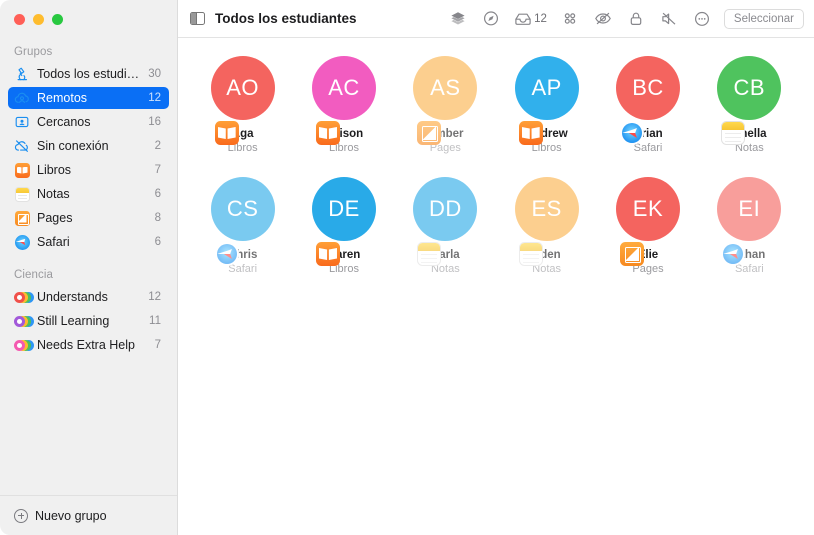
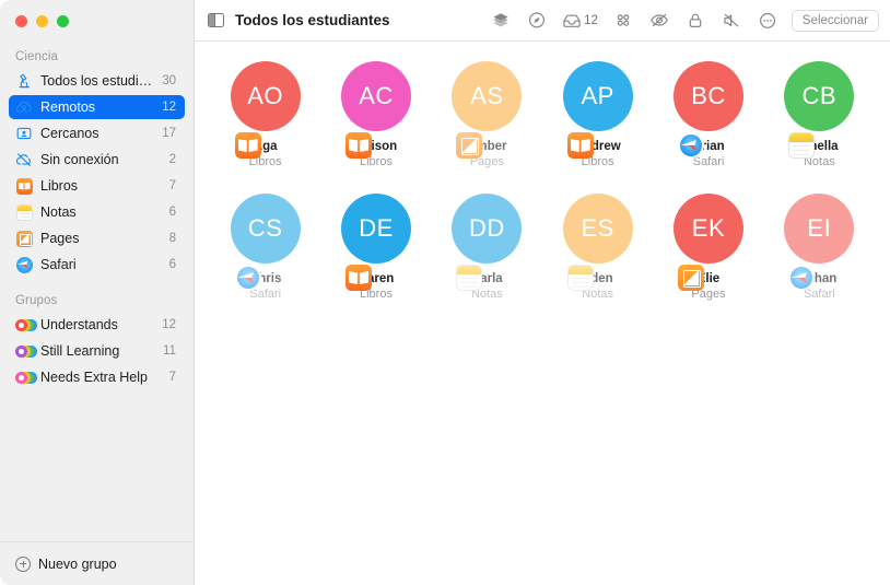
- Grupos
+ Ciencia
  Todos los estudian
  30
  Remotos
  12
  Cercanos
- 16
+ 17
  Sin conexión
  2
  Libros
  7
  Notas
  6
  Pages
  8
  Safari
  6
- Ciencia
+ Grupos
  Understands
  12
  Still Learning
  11
  Needs Extra Help
  7
  Nuevo grupo
  Todos los estudiantes
  12
  Seleccionar
  AO
  Libros
  AC
  Libros
  AS
  Amber
  Pages
  AP
  Libros
  BC
  Safari
  CB
  Notas
  CS
  Chris
  Safari
  DE
  Libros
  DD
  Darla
  Notas
  ES
  Eden
  Notas
  EK
  lie
  Pages
  EI
  Ethan
  Safari
